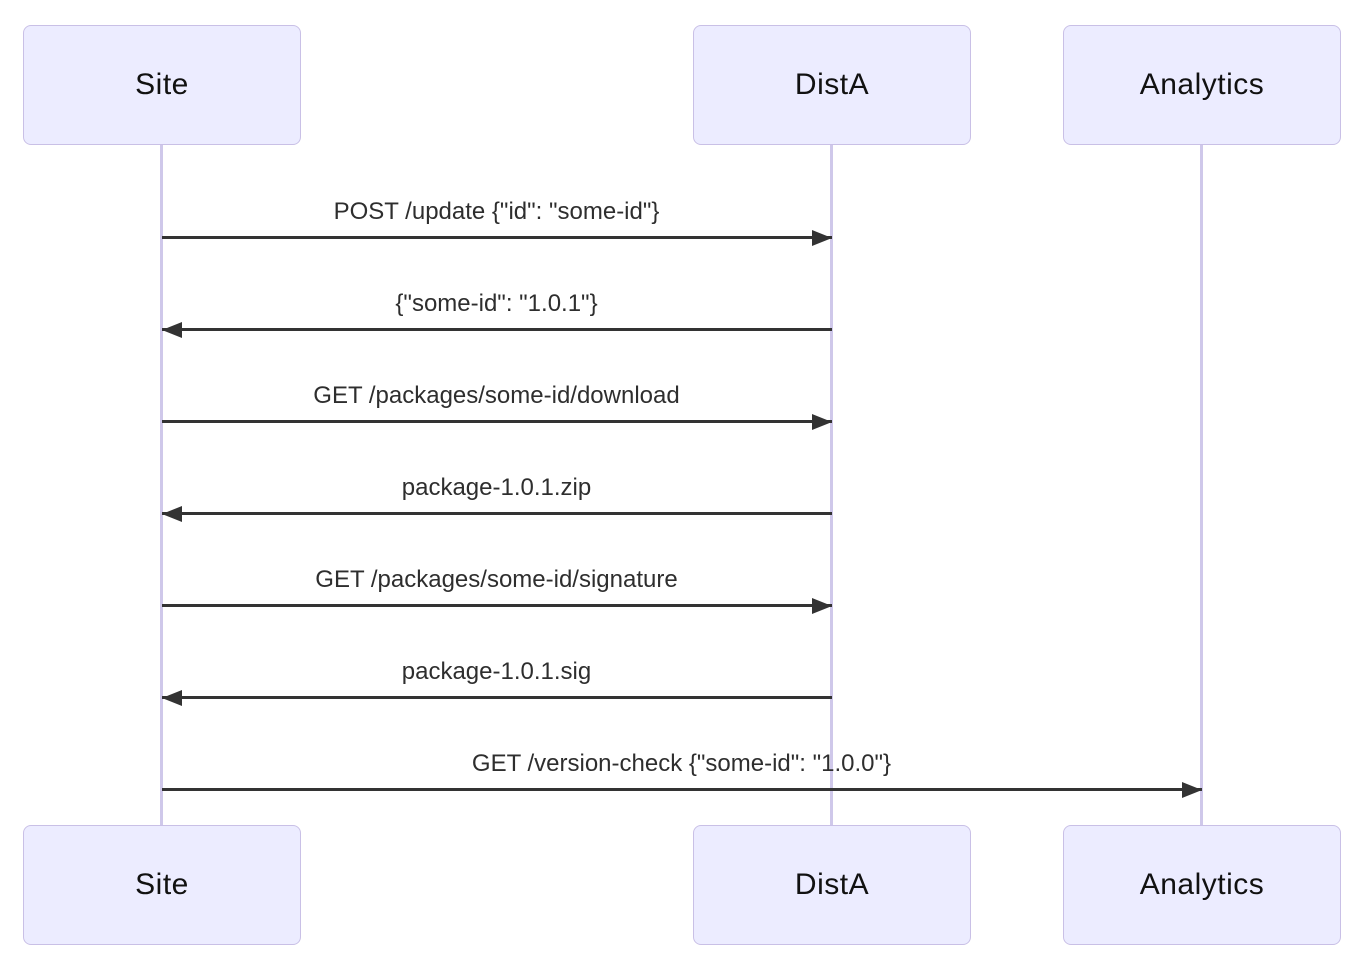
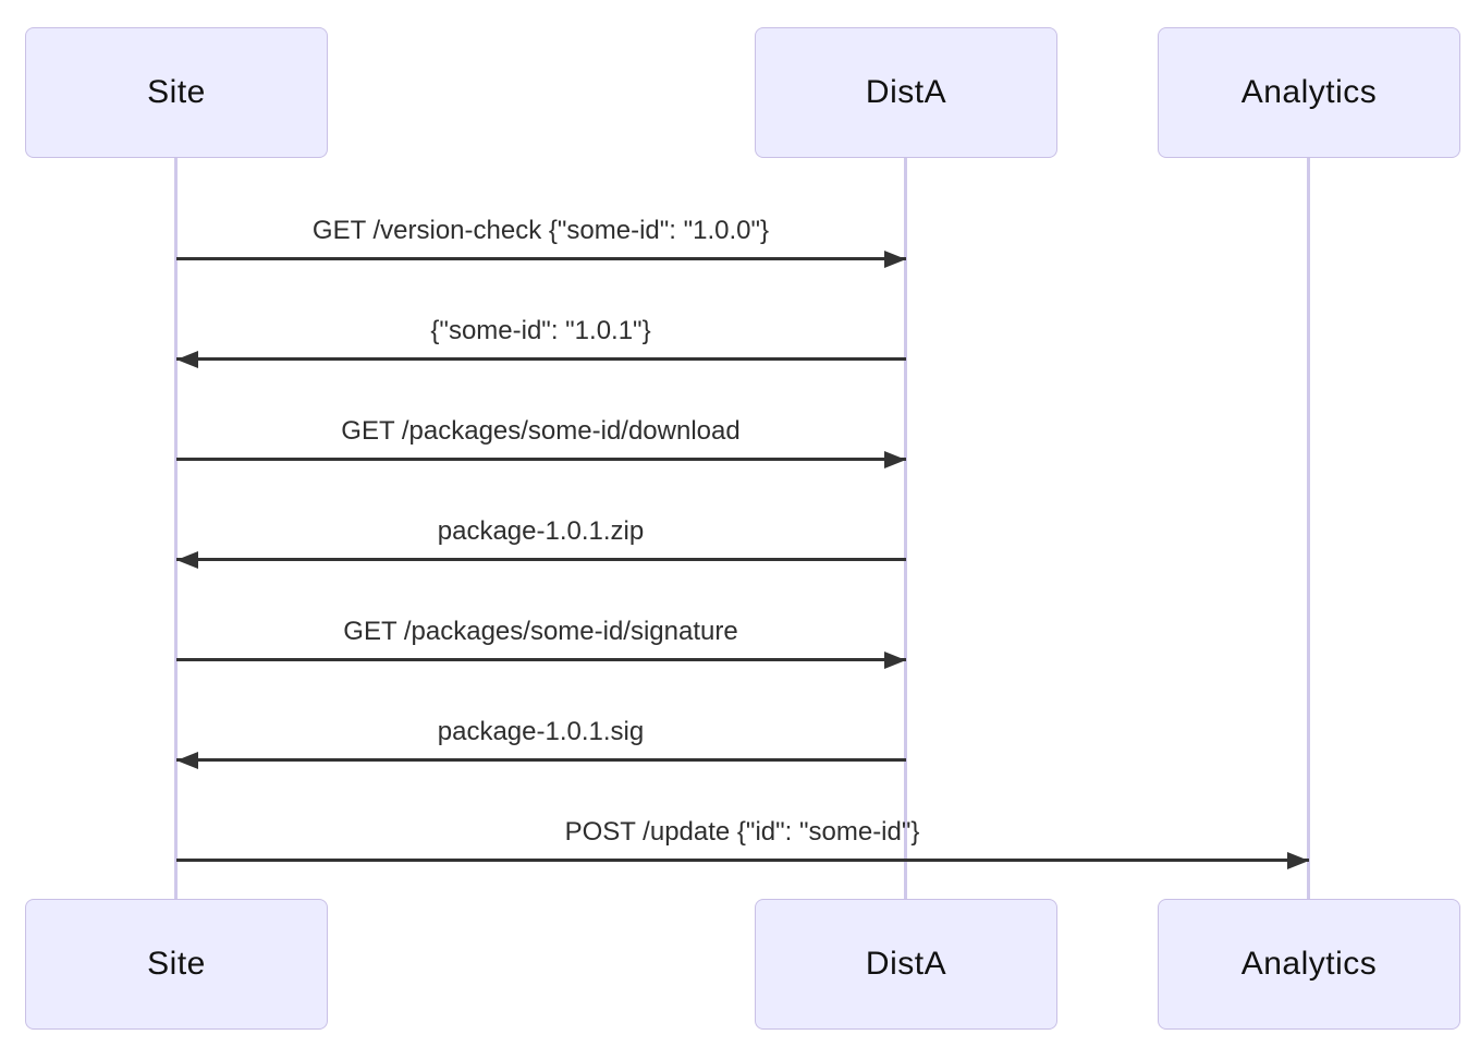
  Site
  DistA
  Analytics
- POST /update {"id": "some-id"}
+ GET /version-check {"some-id": "1.0.0"}
  {"some-id": "1.0.1"}
  GET /packages/some-id/download
  package-1.0.1.zip
  GET /packages/some-id/signature
  package-1.0.1.sig
- GET /version-check {"some-id": "1.0.0"}
+ POST /update {"id": "some-id"}
  Site
  DistA
  Analytics
